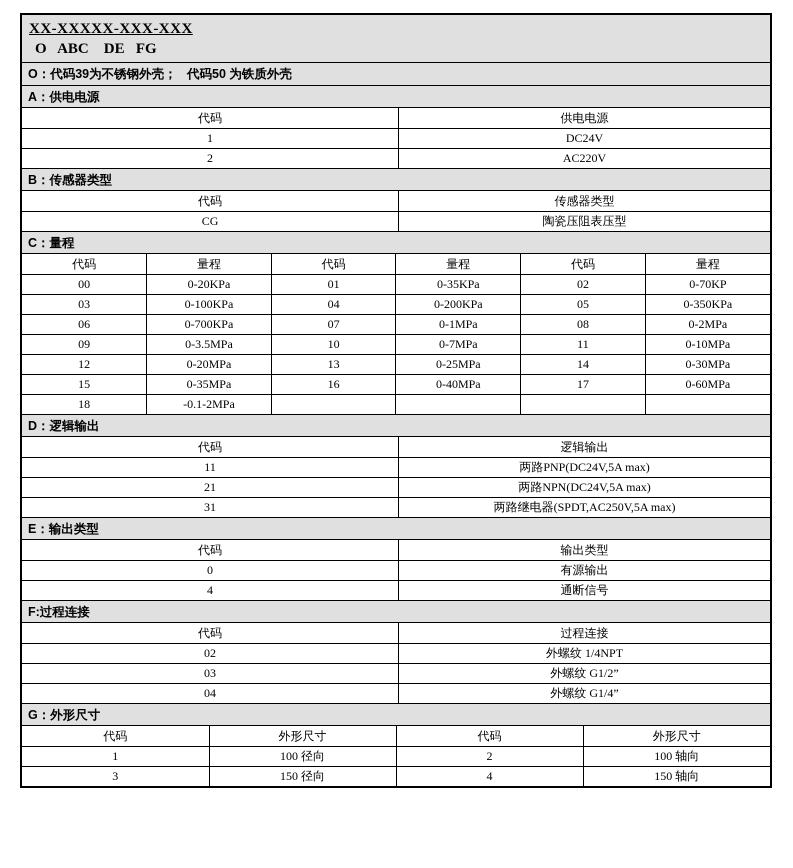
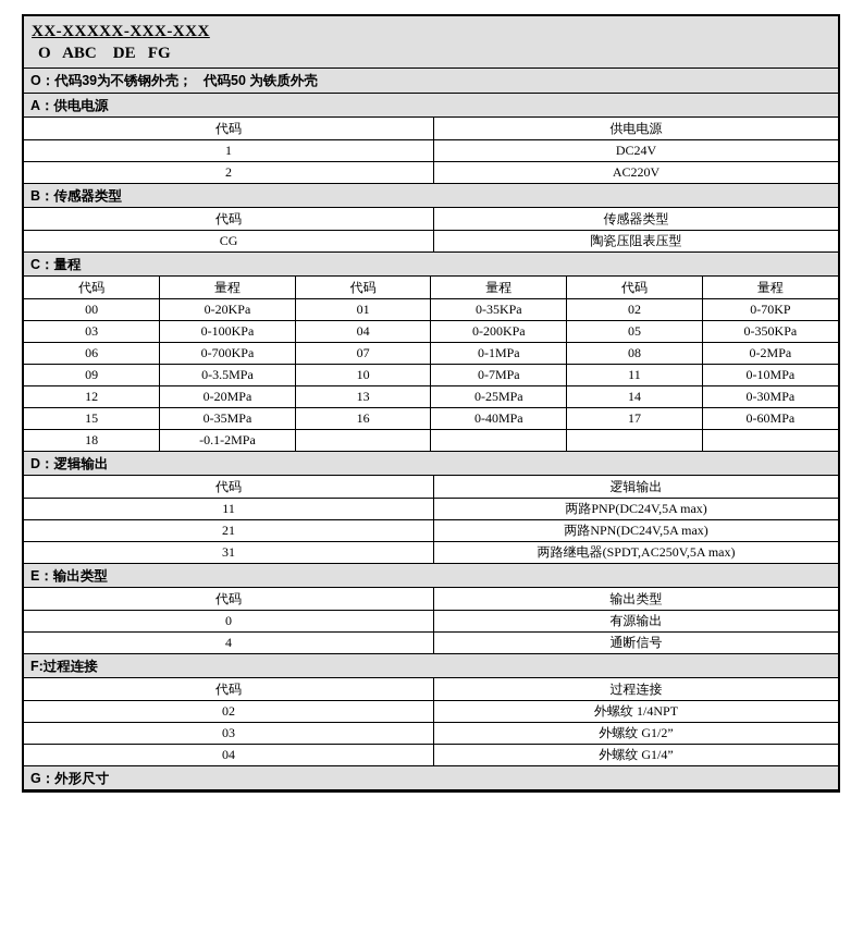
  XX-XXXXX-XXX-XXX
  O ABC DE FG
  O：代码39为不锈钢外壳； 代码50 为铁质外壳
  A：供电电源
  代码	供电电源
  1	DC24V
  2	AC220V
  B：传感器类型
  代码	传感器类型
  CG	陶瓷压阻表压型
  C：量程
  代码	量程	代码	量程	代码	量程
  00	0-20KPa	01	0-35KPa	02	0-70KP
  03	0-100KPa	04	0-200KPa	05	0-350KPa
  06	0-700KPa	07	0-1MPa	08	0-2MPa
  09	0-3.5MPa	10	0-7MPa	11	0-10MPa
  12	0-20MPa	13	0-25MPa	14	0-30MPa
  15	0-35MPa	16	0-40MPa	17	0-60MPa
  18	-0.1-2MPa
  D：逻辑输出
  代码	逻辑输出
  11	两路PNP(DC24V,5A max)
  21	两路NPN(DC24V,5A max)
  31	两路继电器(SPDT,AC250V,5A max)
  E：输出类型
  代码	输出类型
  0	有源输出
  4	通断信号
  F:过程连接
  代码	过程连接
  02	外螺纹 1/4NPT
  03	外螺纹 G1/2”
  04	外螺纹 G1/4”
  G：外形尺寸
- 代码	外形尺寸	代码	外形尺寸
- 1	100 径向	2	100 轴向
- 3	150 径向	4	150 轴向
